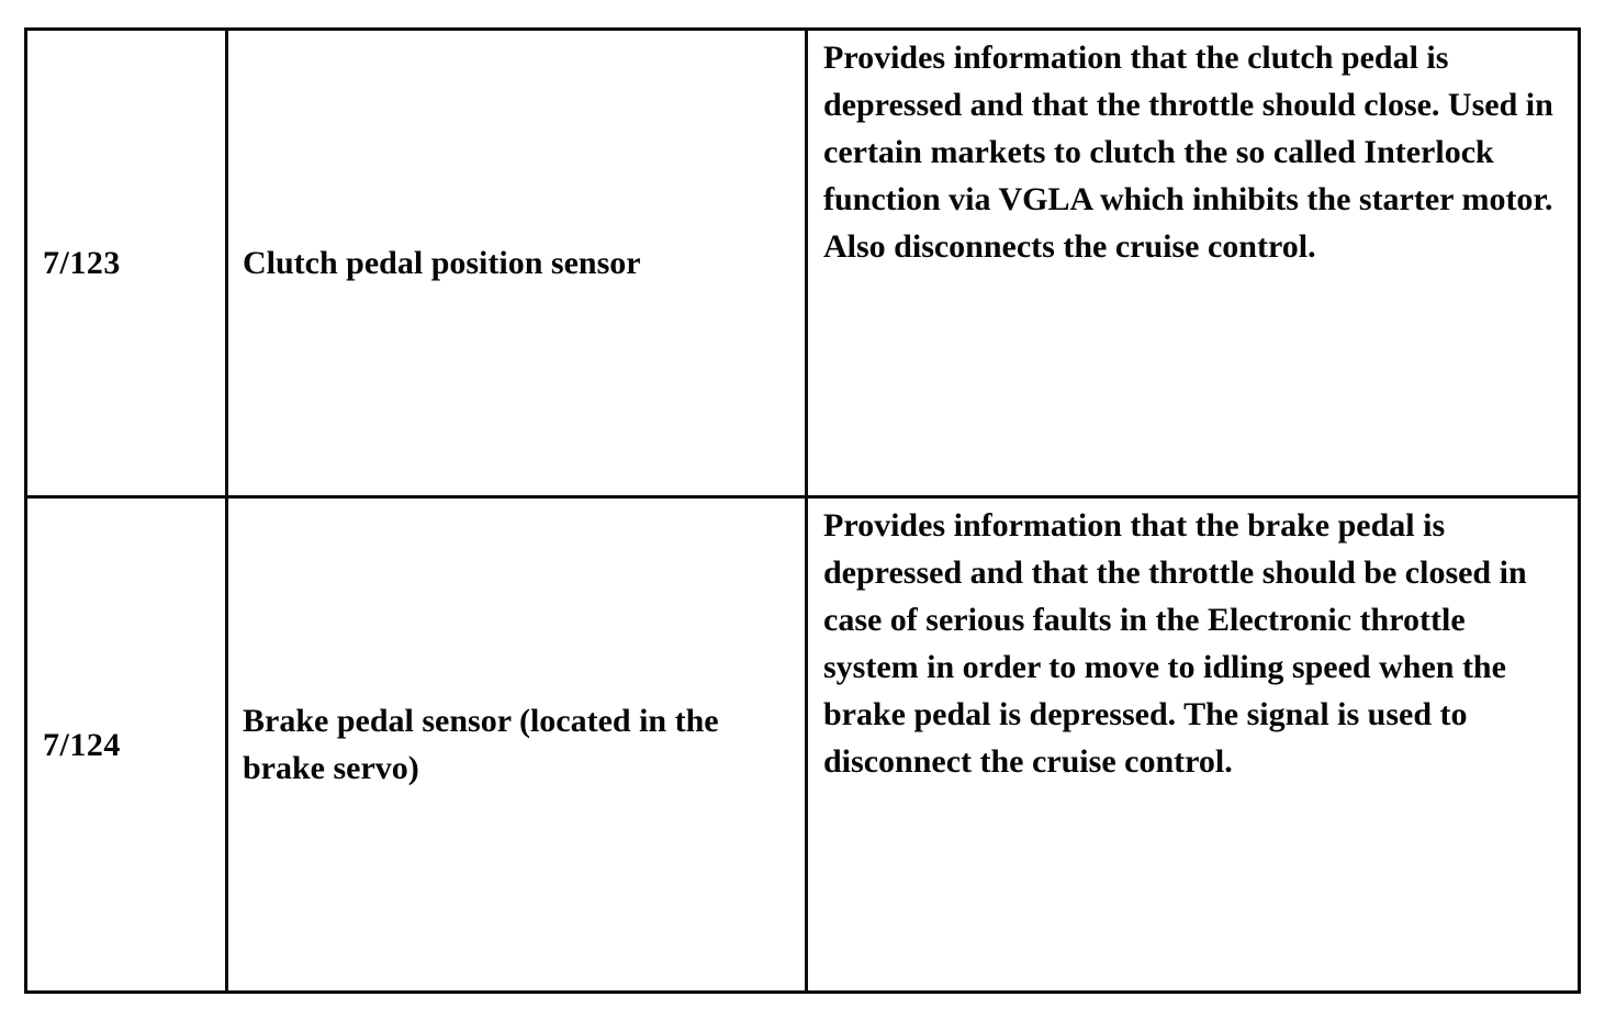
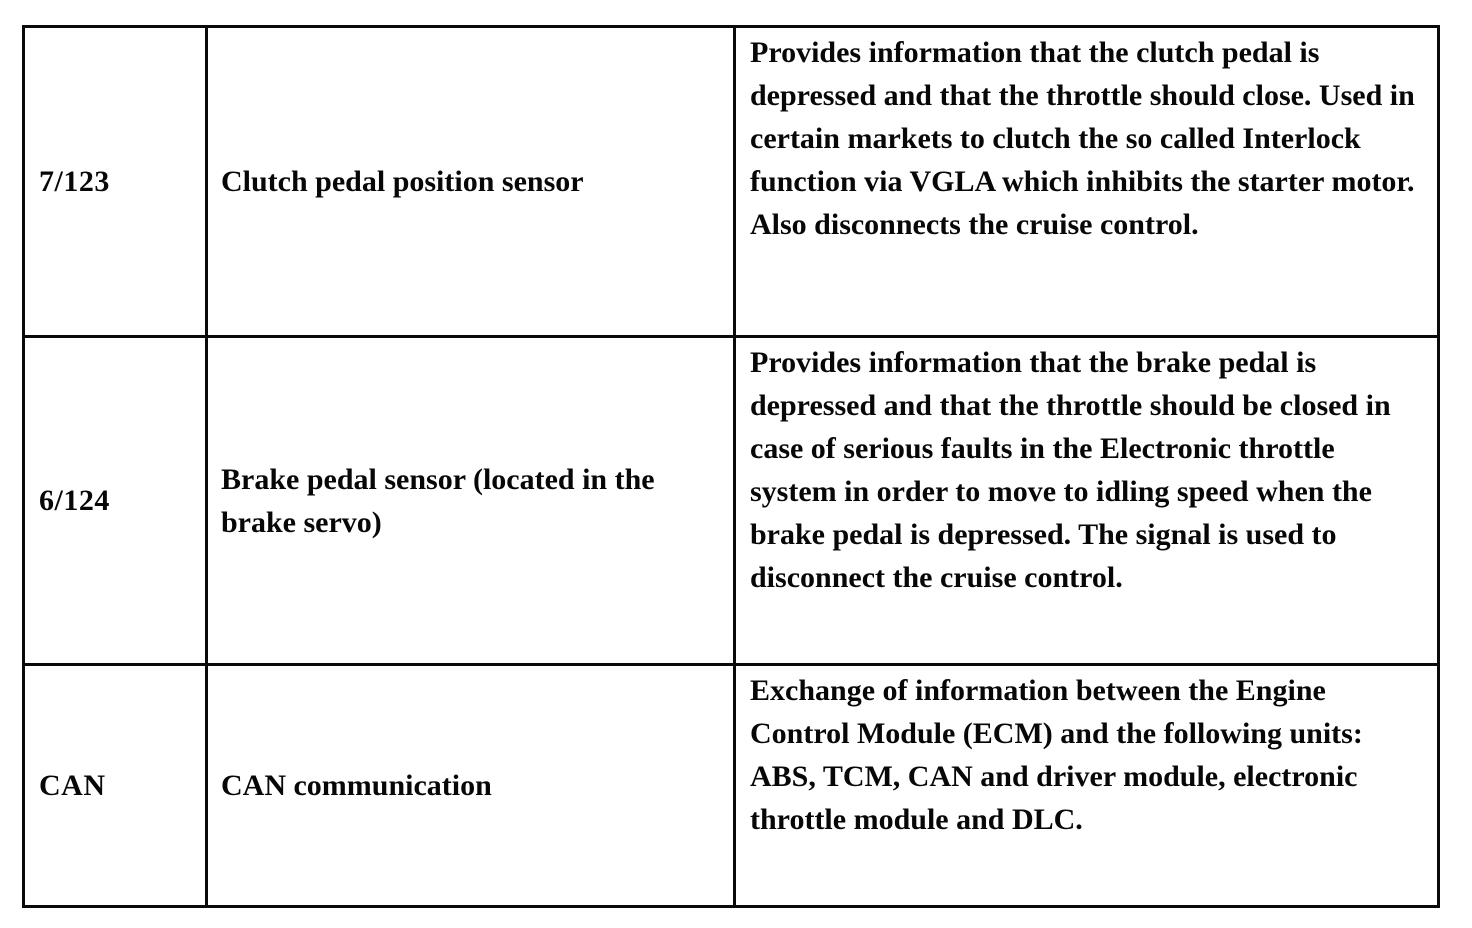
  7/123	Clutch pedal position sensor	Provides information that the clutch pedal is depressed and that the throttle should close. Used in certain markets to clutch the so called Interlock function via VGLA which inhibits the starter motor. Also disconnects the cruise control.
- 7/124	Brake pedal sensor (located in the brake servo)	Provides information that the brake pedal is depressed and that the throttle should be closed in case of serious faults in the Electronic throttle system in order to move to idling speed when the brake pedal is depressed. The signal is used to disconnect the cruise control.
+ 6/124	Brake pedal sensor (located in the brake servo)	Provides information that the brake pedal is depressed and that the throttle should be closed in case of serious faults in the Electronic throttle system in order to move to idling speed when the brake pedal is depressed. The signal is used to disconnect the cruise control.
+ CAN	CAN communication	Exchange of information between the Engine Control Module (ECM) and the following units: ABS, TCM, CAN and driver module, electronic throttle module and DLC.
